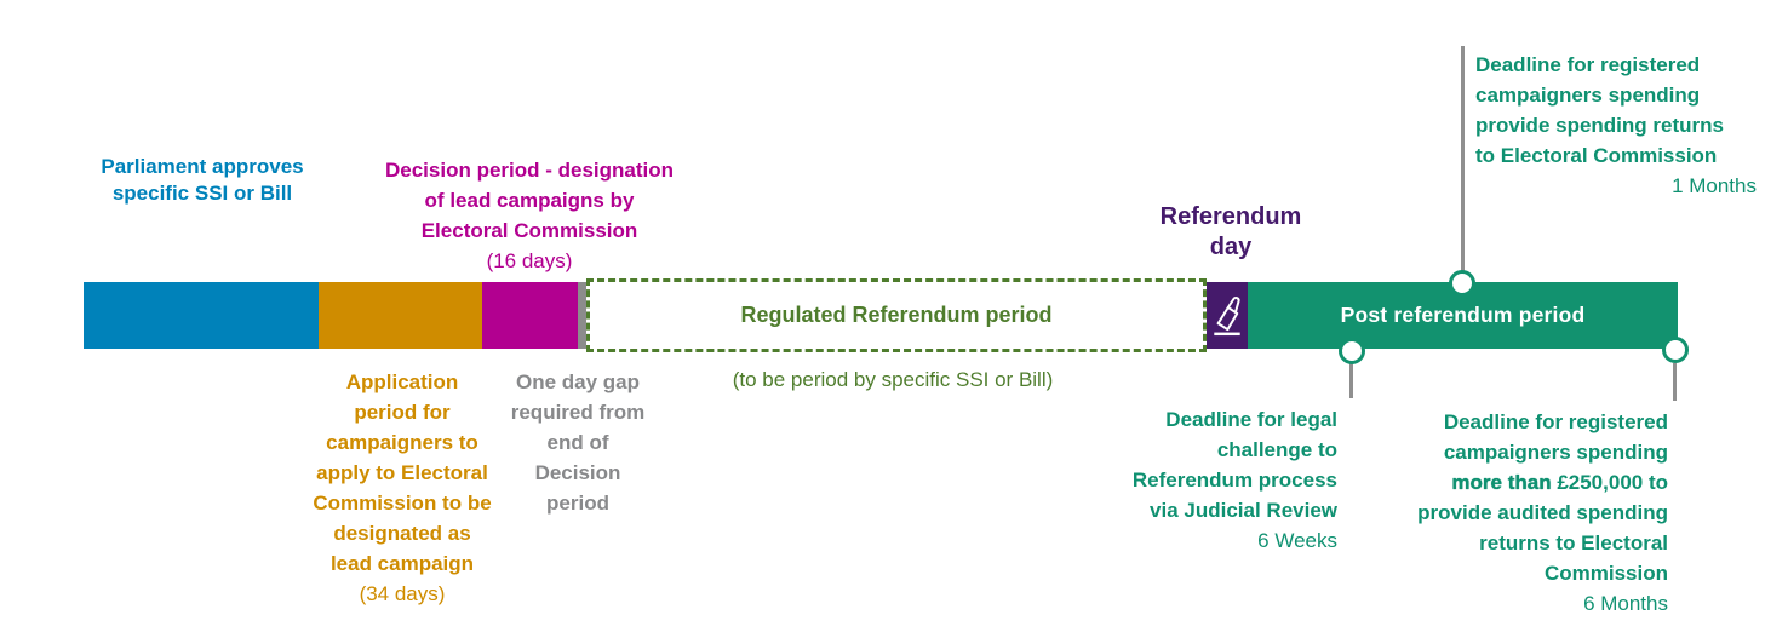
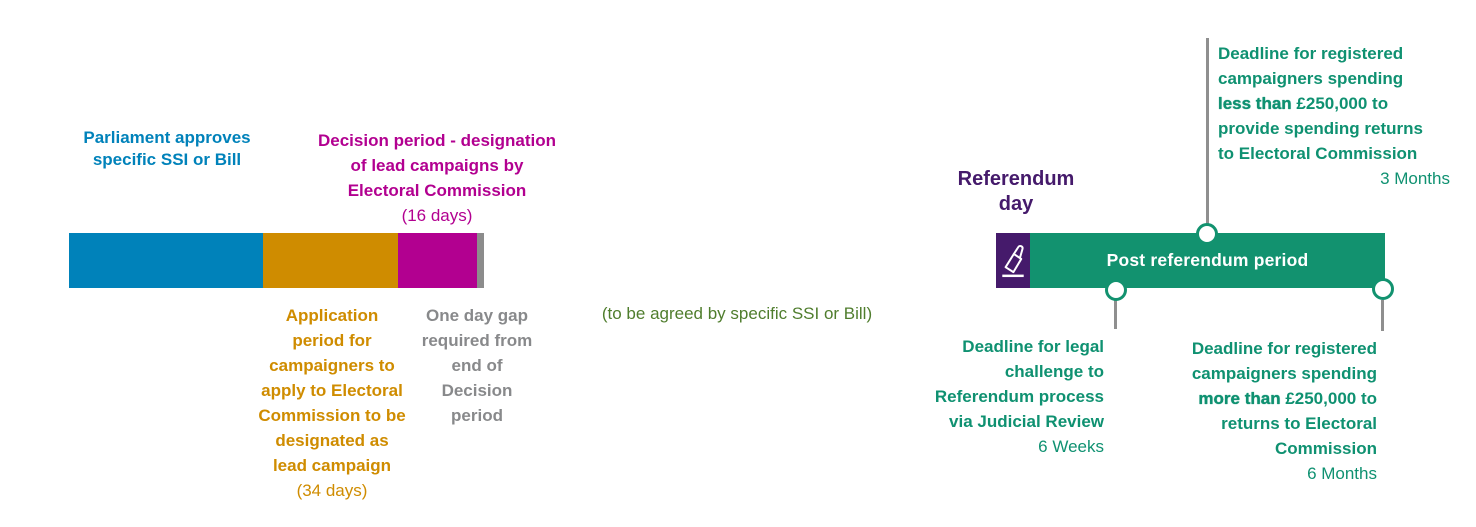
- Regulated Referendum period
  Post referendum period
  Parliament approves
  specific SSI or Bill
  Decision period - designation
  of lead campaigns by
  Electoral Commission
  (16 days)
  Application
  period for
  campaigners to
  apply to Electoral
  Commission to be
  designated as
  lead campaign
  (34 days)
  One day gap
  required from
  end of
  Decision
  period
- (to be period by specific SSI or Bill)
+ (to be agreed by specific SSI or Bill)
  Referendum
  day
  Deadline for registered
  campaigners spending
+ less than £250,000 to
  provide spending returns
  to Electoral Commission
- 1 Months
+ 3 Months
  Deadline for legal
  challenge to
  Referendum process
  via Judicial Review
  6 Weeks
  Deadline for registered
  campaigners spending
  more than £250,000 to
- provide audited spending
  returns to Electoral
  Commission
  6 Months
